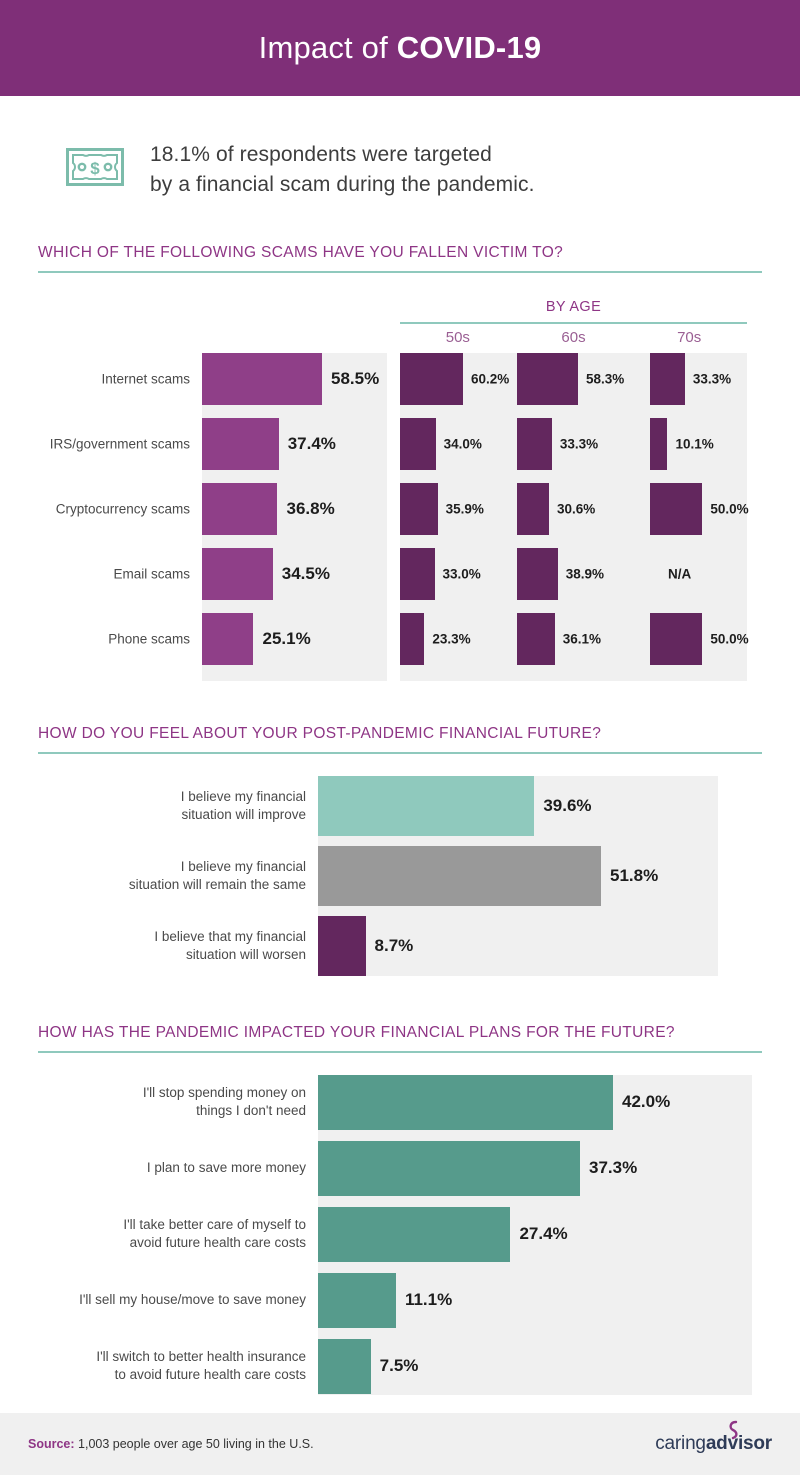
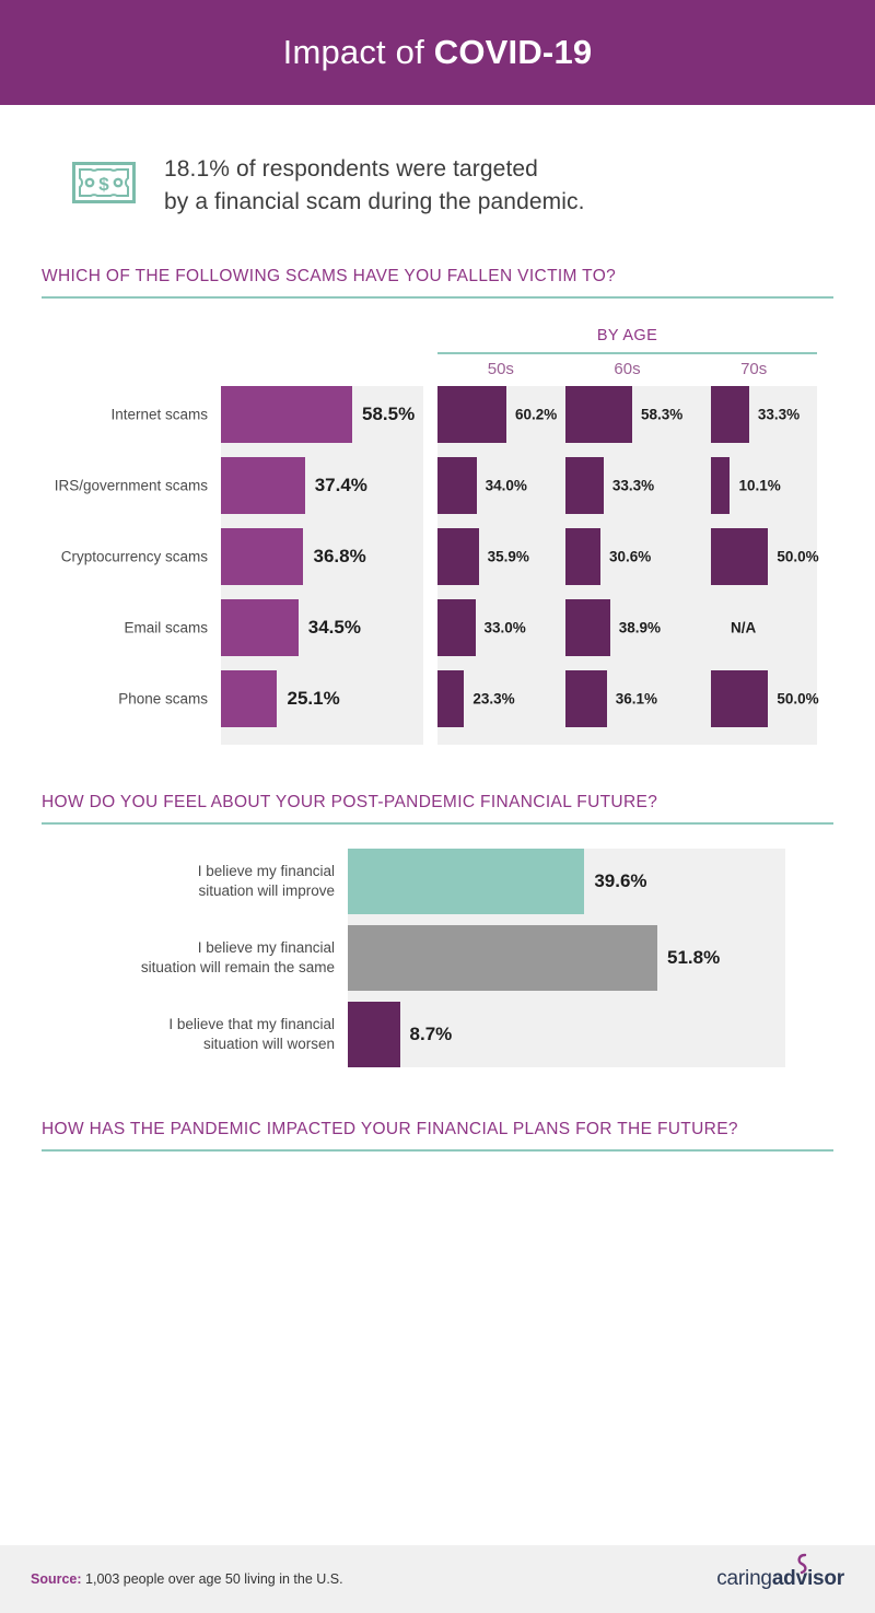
  Impact of COVID-19
  $
  18.1% of respondents were targeted
  by a financial scam during the pandemic.
  WHICH OF THE FOLLOWING SCAMS HAVE YOU FALLEN VICTIM TO?
  BY AGE
  50s
  60s
  70s
  Internet scams
  58.5%
  60.2%
  58.3%
  33.3%
  IRS/government scams
  37.4%
  34.0%
  33.3%
  10.1%
  Cryptocurrency scams
  36.8%
  35.9%
  30.6%
  50.0%
  Email scams
  34.5%
  33.0%
  38.9%
  N/A
  Phone scams
  25.1%
  23.3%
  36.1%
  50.0%
  HOW DO YOU FEEL ABOUT YOUR POST-PANDEMIC FINANCIAL FUTURE?
  I believe my financial
  situation will improve
  39.6%
  I believe my financial
  situation will remain the same
  51.8%
  I believe that my financial
  situation will worsen
  8.7%
  HOW HAS THE PANDEMIC IMPACTED YOUR FINANCIAL PLANS FOR THE FUTURE?
- I'll stop spending money on
- things I don't need
- 42.0%
- I plan to save more money
- 37.3%
- I'll take better care of myself to
- avoid future health care costs
- 27.4%
- I'll sell my house/move to save money
- 11.1%
- I'll switch to better health insurance
- to avoid future health care costs
- 7.5%
  Source: 1,003 people over age 50 living in the U.S.
  caringadvisor
